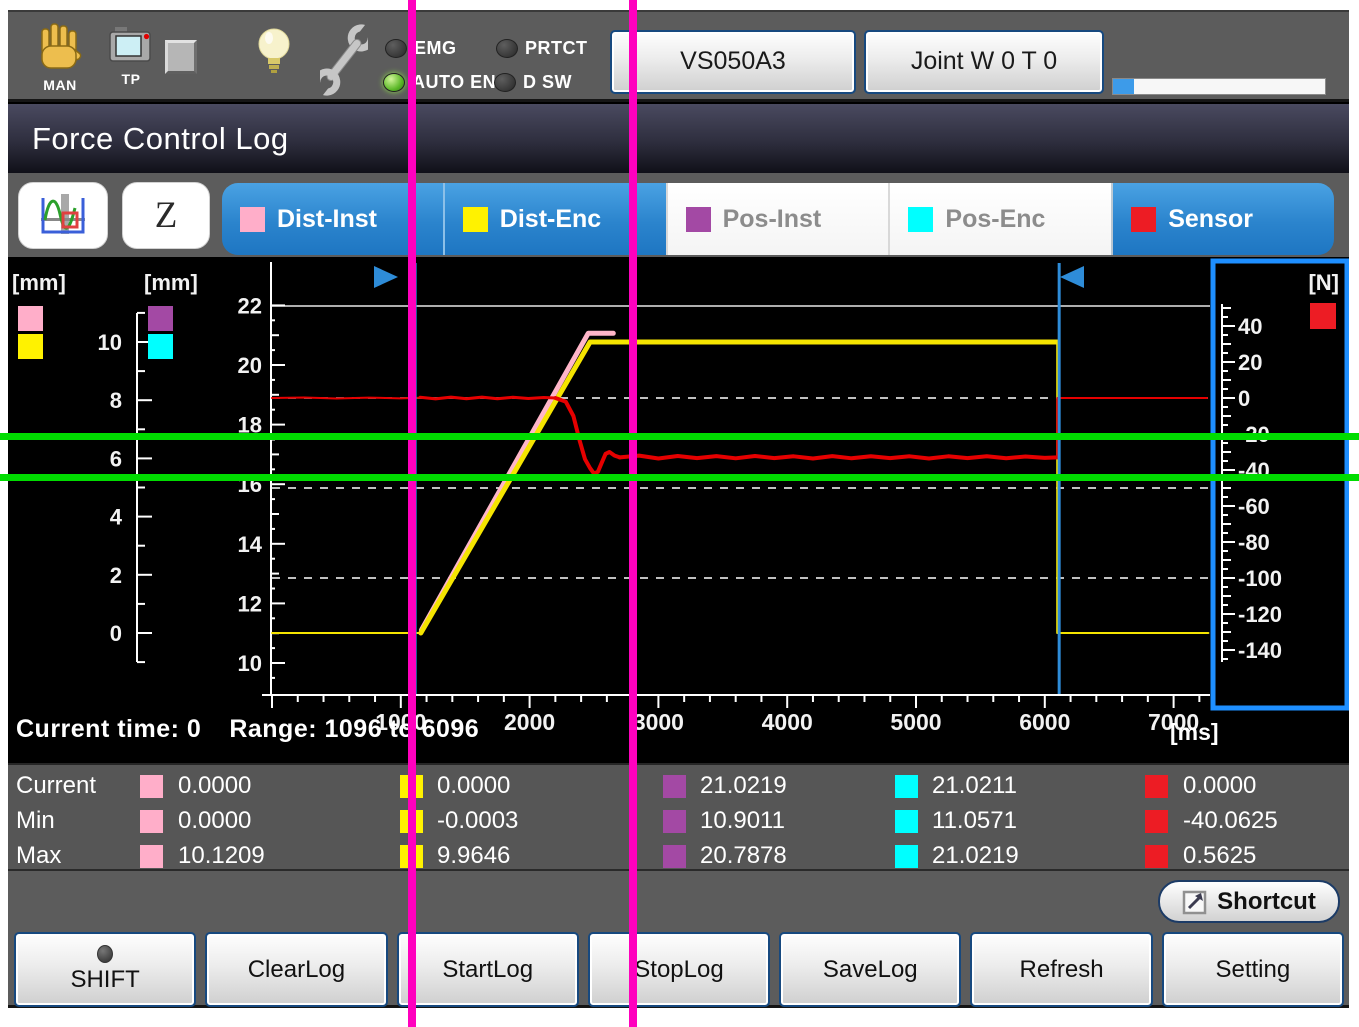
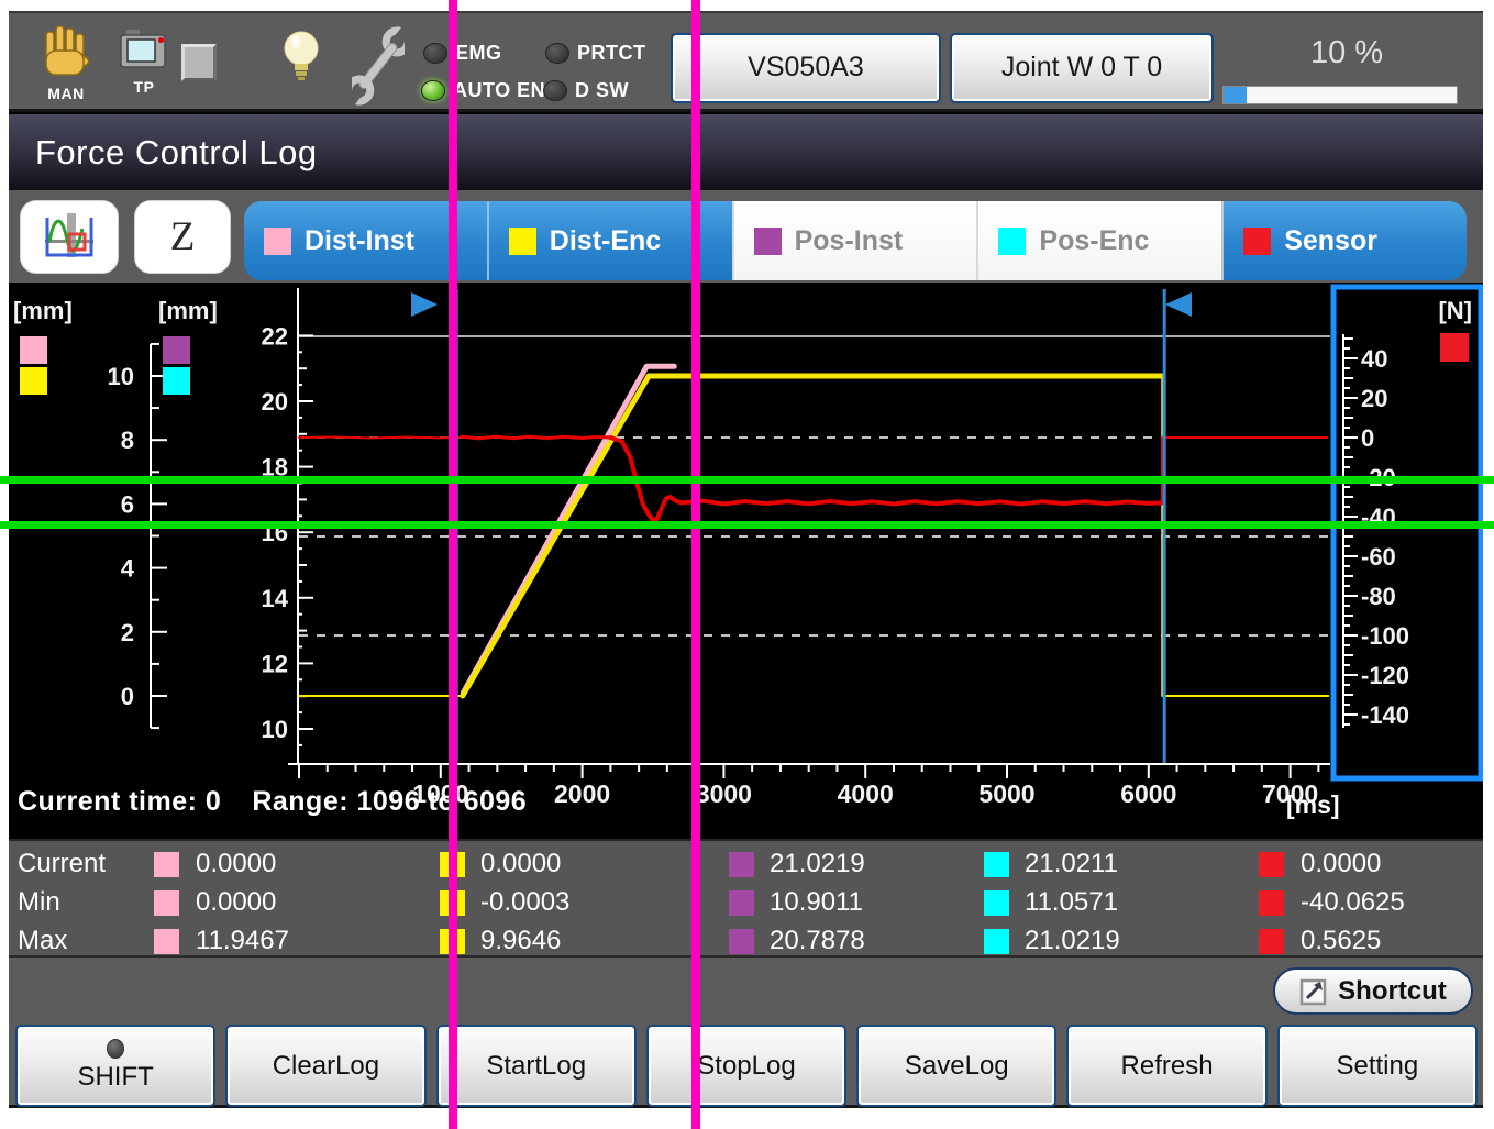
  MAN
  TP
  EMG
  AUTO EN
  PRTCT
  D SW
  VS050A3
  Joint W 0 T 0
+ 10 %
  Force Control Log
  Z
  Dist-Inst
  Dist-Enc
  Pos-Inst
  Pos-Enc
  Sensor
  10
  8
  6
  4
  2
  0
  [mm]
  22
  20
  18
  16
  14
  12
  10
  [mm]
  100
  2000
  3000
  4000
  5000
  6000
  7000
  40
  20
  0
  -40
  -60
  -80
  -100
  -120
  -140
  [N]
  Current time: 0 Range: 1096 to 6096
  [ms]
  Current
  0.0000
  0.0000
  21.0219
  21.0211
  0.0000
  Min
  0.0000
  -0.0003
  10.9011
  11.0571
  -40.0625
  Max
- 10.1209
+ 11.9467
  9.9646
  20.7878
  21.0219
  0.5625
  Shortcut
  SHIFT
  ClearLog
  StartLog
  StopLog
  SaveLog
  Refresh
  Setting
